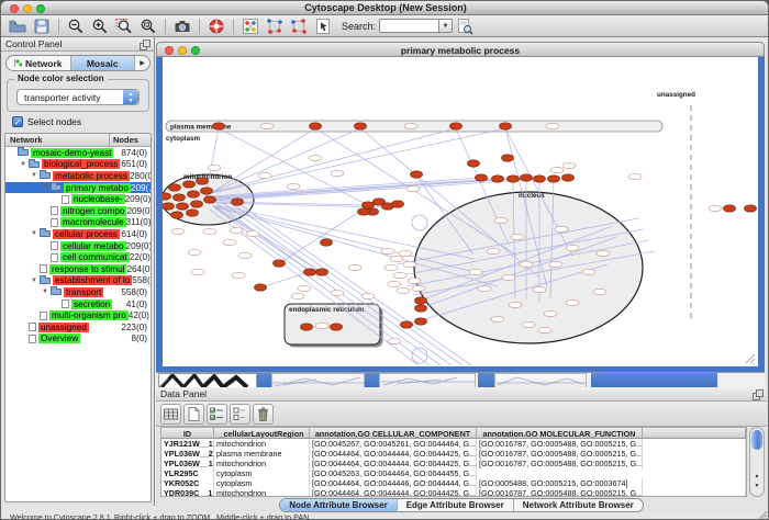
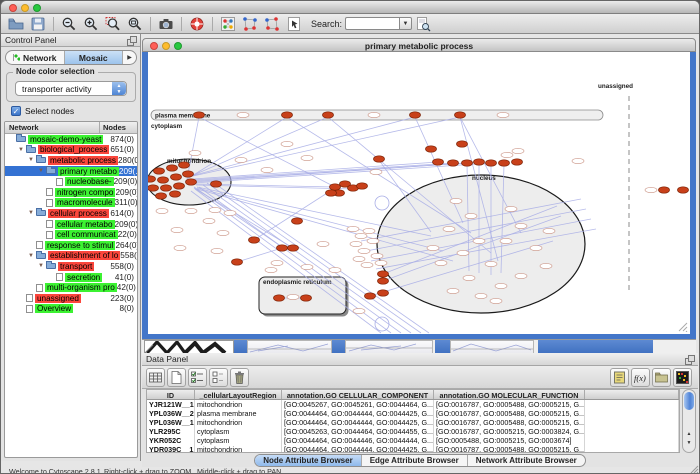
- Cytoscape Desktop (New Session)
  Search:
  Control Panel
  Network
  Mosaic
  Node color selection
  transporter activity
  ✓
  Select nodes
  Network
  Nodes
  mosaic-demo-yeast
  874(0)
  biological_process
  651(0)
  metabolic process
  280(0
  primary metabo
  209(.
  nucleobase-
  209(0)
  nitrogen compo
  209(0
  macromolecule
  311(0)
  cellular process
  614(0)
  cellular metabo
  209(0)
  cell communicat
  22(0)
  response to stimul
  264(0
  establishment of lo
  transport
  558(0)
  secretion
  41(0)
  multi-organism pro
  42(0)
  unassigned
  223(0)
  Overview
  8(0)
  primary metabolic process
  Data Panel
+ f(x)
  ID
  _cellularLayoutRegion
  annotation.GO CELLULAR_COMPONENT
  annotation.GO MOLECULAR_FUNCTION
  YJR121W__1
  mitochondrion
  [GO:0045267, GO:0045261, GO:0044464, G...
  [GO:0016787, GO:0005488, GO:0005215, G...
  YPL036W__2
  plasma membrane
  [GO:0044464, GO:0044444, GO:0044425, G...
  [GO:0016787, GO:0005488, GO:0005215, G...
  YPL036W__1
  mitochondrion
  [GO:0044464, GO:0044444, GO:0044425, G...
  [GO:0016787, GO:0005488, GO:0005215, G...
  YLR295C
  cytoplasm
  [GO:0045263, GO:0044464, GO:0044455, G...
+ [GO:0016787, GO:0005215, GO:0003824, G...
  YKR052C
  cytoplasm
  [GO:0044464, GO:0044446, GO:0044444, G...
  [GO:0005488, GO:0005215, GO:0003674]
  YDR039C__1
  mitochondrion
  [GO:0044464, GO:0044444, GO:0044425, G...
  [GO:0016787, GO:0005488, GO:0005215, G...
  Node Attribute Browser
  Edge Attribute Browser
  Network Attribute Browser
  Welcome to Cytoscape 2.8.1
  Right-click + drag to ZOOM
  Middle-click + drag to PAN
